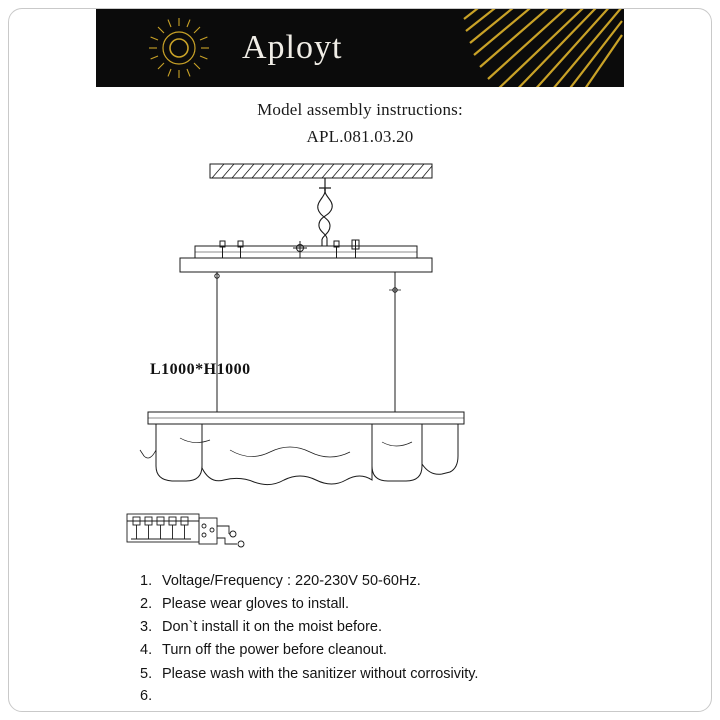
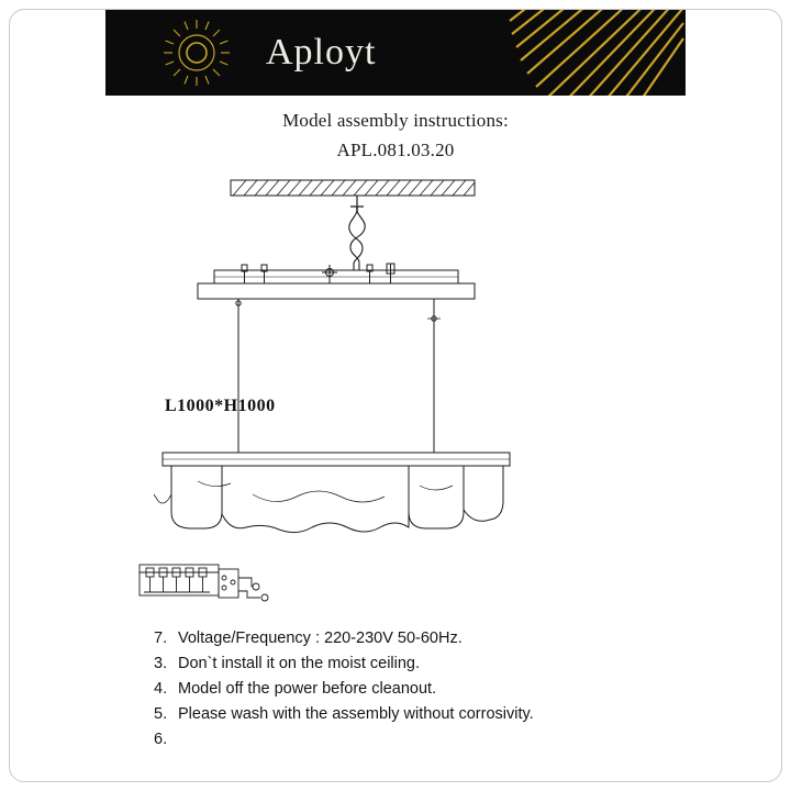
  Aployt
  Model assembly instructions:
  APL.081.03.20
  L1000*H1000
- 1.
+ 7.
  Voltage/Frequency : 220-230V 50-60Hz.
- 2.
- Please wear gloves to install.
  3.
- Don`t install it on the moist before.
+ Don`t install it on the moist ceiling.
  4.
- Turn off the power before cleanout.
+ Model off the power before cleanout.
  5.
- Please wash with the sanitizer without corrosivity.
+ Please wash with the assembly without corrosivity.
  6.
